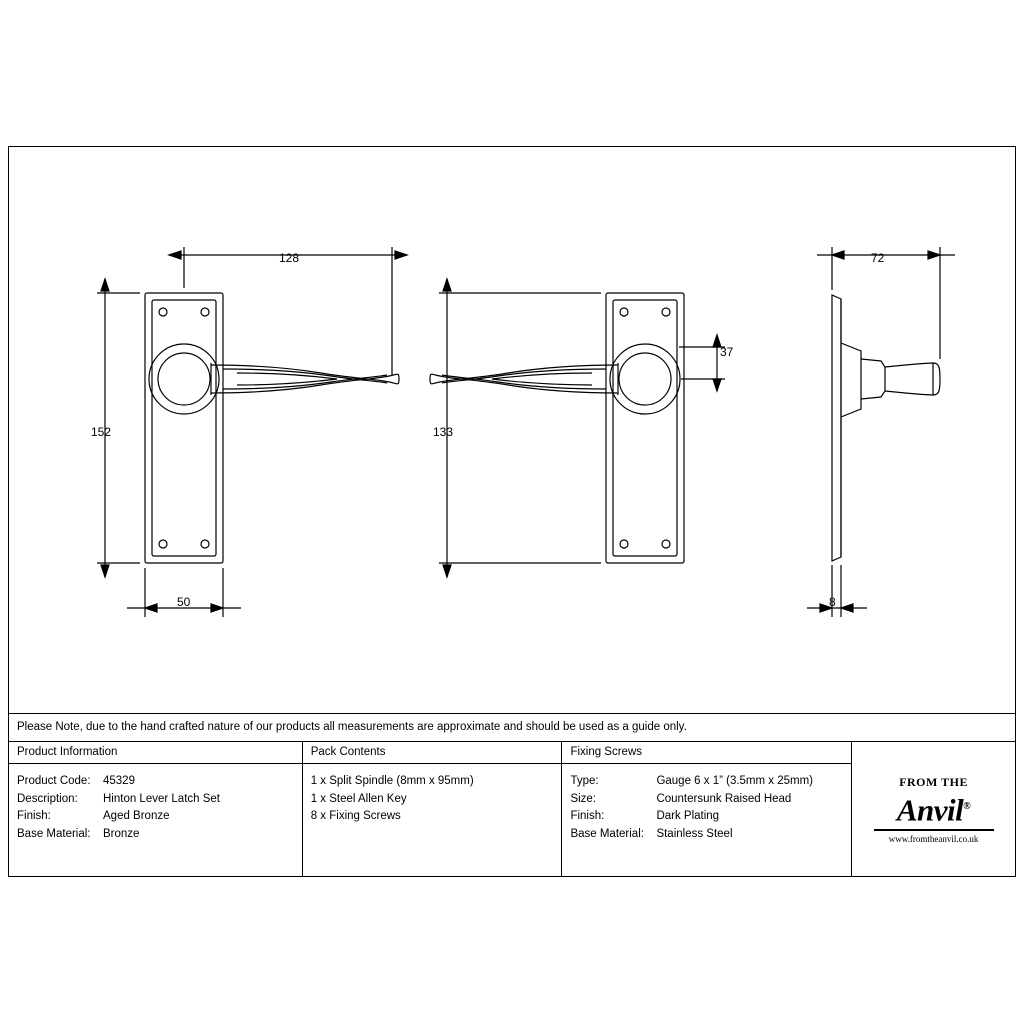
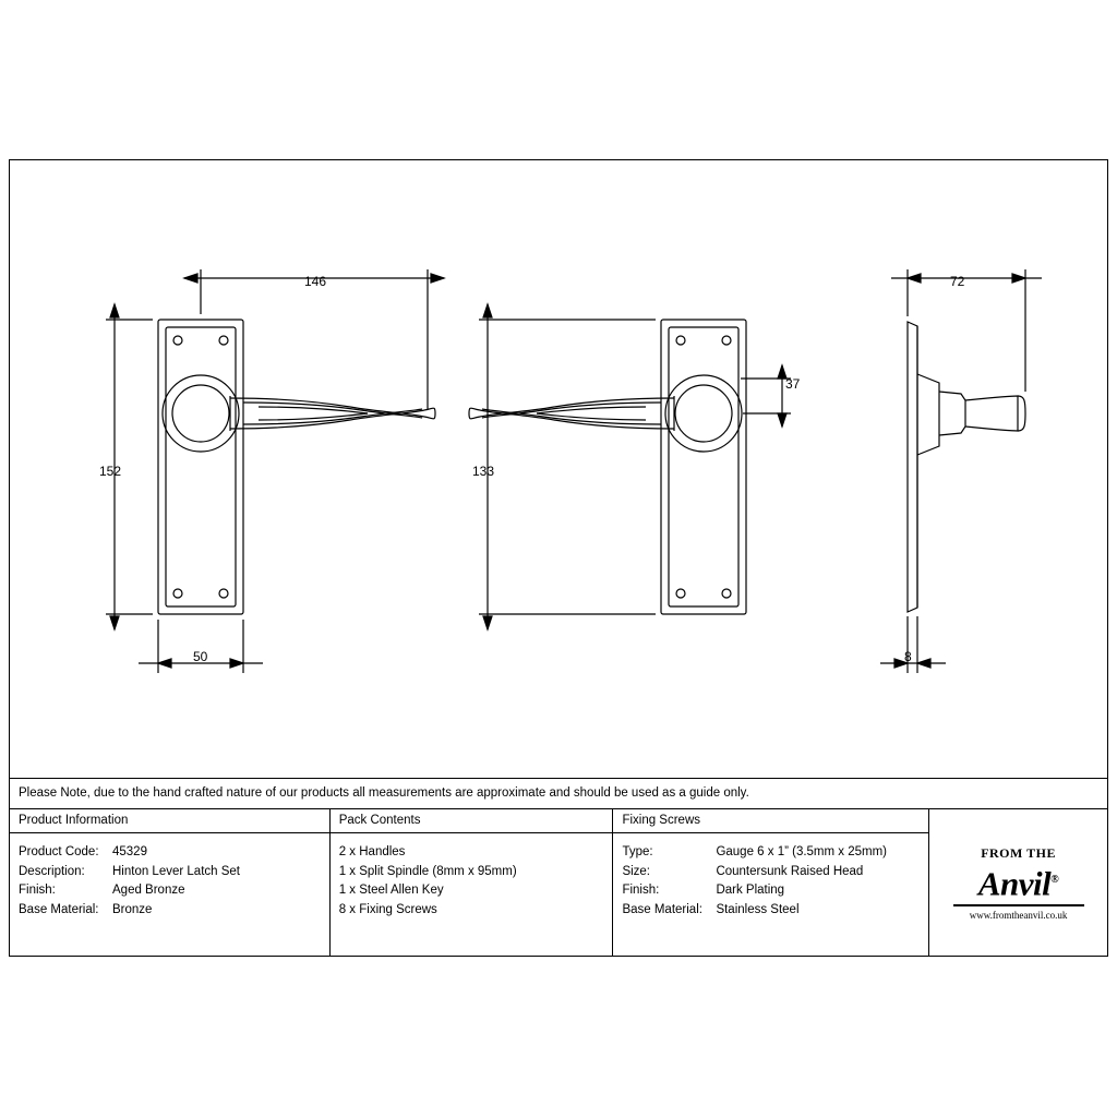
- 128
+ 146
  152
  50
  133
  37
  72
  8
  Please Note, due to the hand crafted nature of our products all measurements are approximate and should be used as a guide only.
  Product Information
  Product Code:
  45329
  Description:
  Hinton Lever Latch Set
  Finish:
  Aged Bronze
  Base Material:
  Bronze
  Pack Contents
+ 2 x Handles
  1 x Split Spindle (8mm x 95mm)
  1 x Steel Allen Key
  8 x Fixing Screws
  Fixing Screws
  Type:
  Gauge 6 x 1” (3.5mm x 25mm)
  Size:
  Countersunk Raised Head
  Finish:
  Dark Plating
  Base Material:
  Stainless Steel
  FROM THE
  Anvil®
  www.fromtheanvil.co.uk
